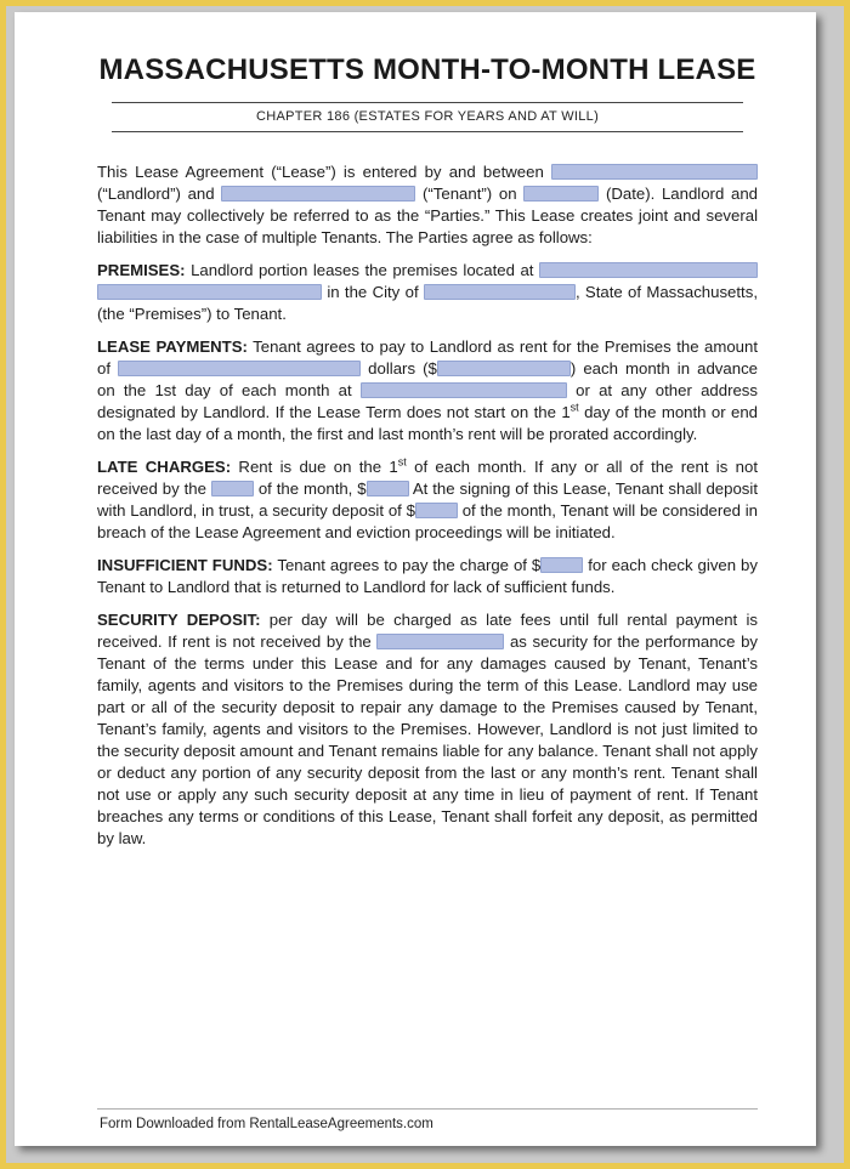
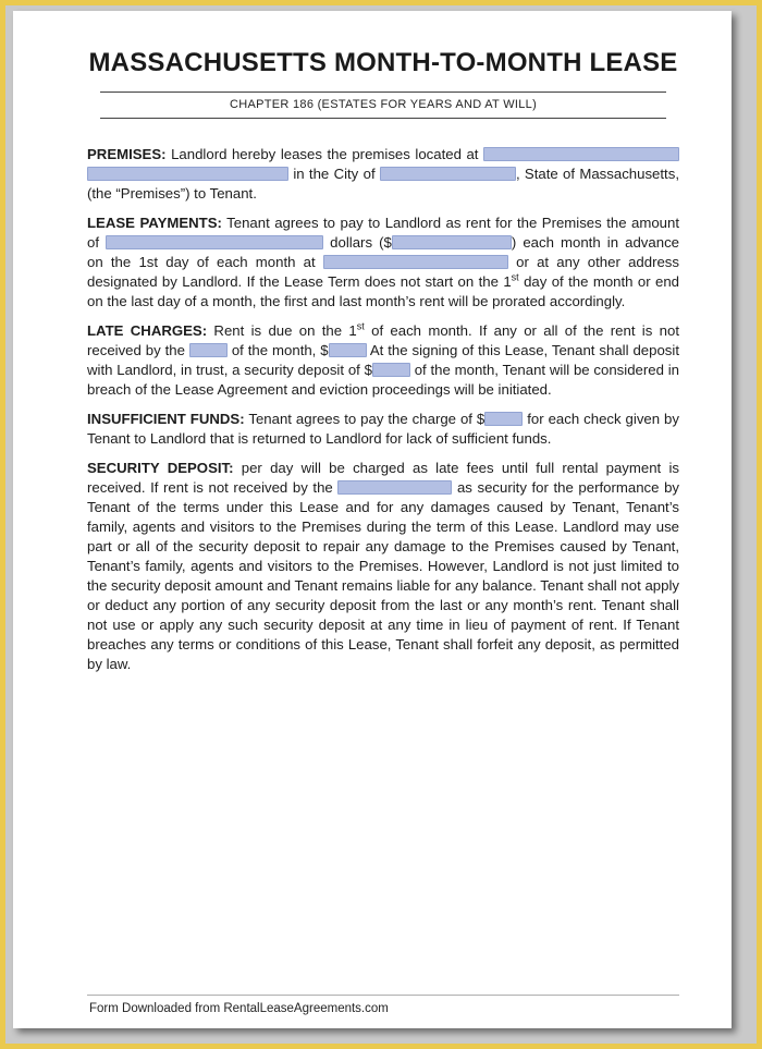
  MASSACHUSETTS MONTH-TO-MONTH LEASE
  CHAPTER 186 (ESTATES FOR YEARS AND AT WILL)
- This Lease Agreement (“Lease”) is entered by and between (“Landlord”) and (“Tenant”) on (Date). Landlord and Tenant may collectively be referred to as the “Parties.” This Lease creates joint and several liabilities in the case of multiple Tenants. The Parties agree as follows:
- PREMISES: Landlord portion leases the premises located at in the City of , State of Massachusetts, (the “Premises”) to Tenant.
+ PREMISES: Landlord hereby leases the premises located at in the City of , State of Massachusetts, (the “Premises”) to Tenant.
  LEASE PAYMENTS: Tenant agrees to pay to Landlord as rent for the Premises the amount of dollars ($ ) each month in advance on the 1st day of each month at or at any other address designated by Landlord. If the Lease Term does not start on the 1st day of the month or end on the last day of a month, the first and last month’s rent will be prorated accordingly.
  LATE CHARGES: Rent is due on the 1st of each month. If any or all of the rent is not received by the of the month, $ At the signing of this Lease, Tenant shall deposit with Landlord, in trust, a security deposit of $ of the month, Tenant will be considered in breach of the Lease Agreement and eviction proceedings will be initiated.
  INSUFFICIENT FUNDS: Tenant agrees to pay the charge of $ for each check given by Tenant to Landlord that is returned to Landlord for lack of sufficient funds.
  SECURITY DEPOSIT: per day will be charged as late fees until full rental payment is received. If rent is not received by the as security for the performance by Tenant of the terms under this Lease and for any damages caused by Tenant, Tenant’s family, agents and visitors to the Premises during the term of this Lease. Landlord may use part or all of the security deposit to repair any damage to the Premises caused by Tenant, Tenant’s family, agents and visitors to the Premises. However, Landlord is not just limited to the security deposit amount and Tenant remains liable for any balance. Tenant shall not apply or deduct any portion of any security deposit from the last or any month’s rent. Tenant shall not use or apply any such security deposit at any time in lieu of payment of rent. If Tenant breaches any terms or conditions of this Lease, Tenant shall forfeit any deposit, as permitted by law.
  Form Downloaded from RentalLeaseAgreements.com
